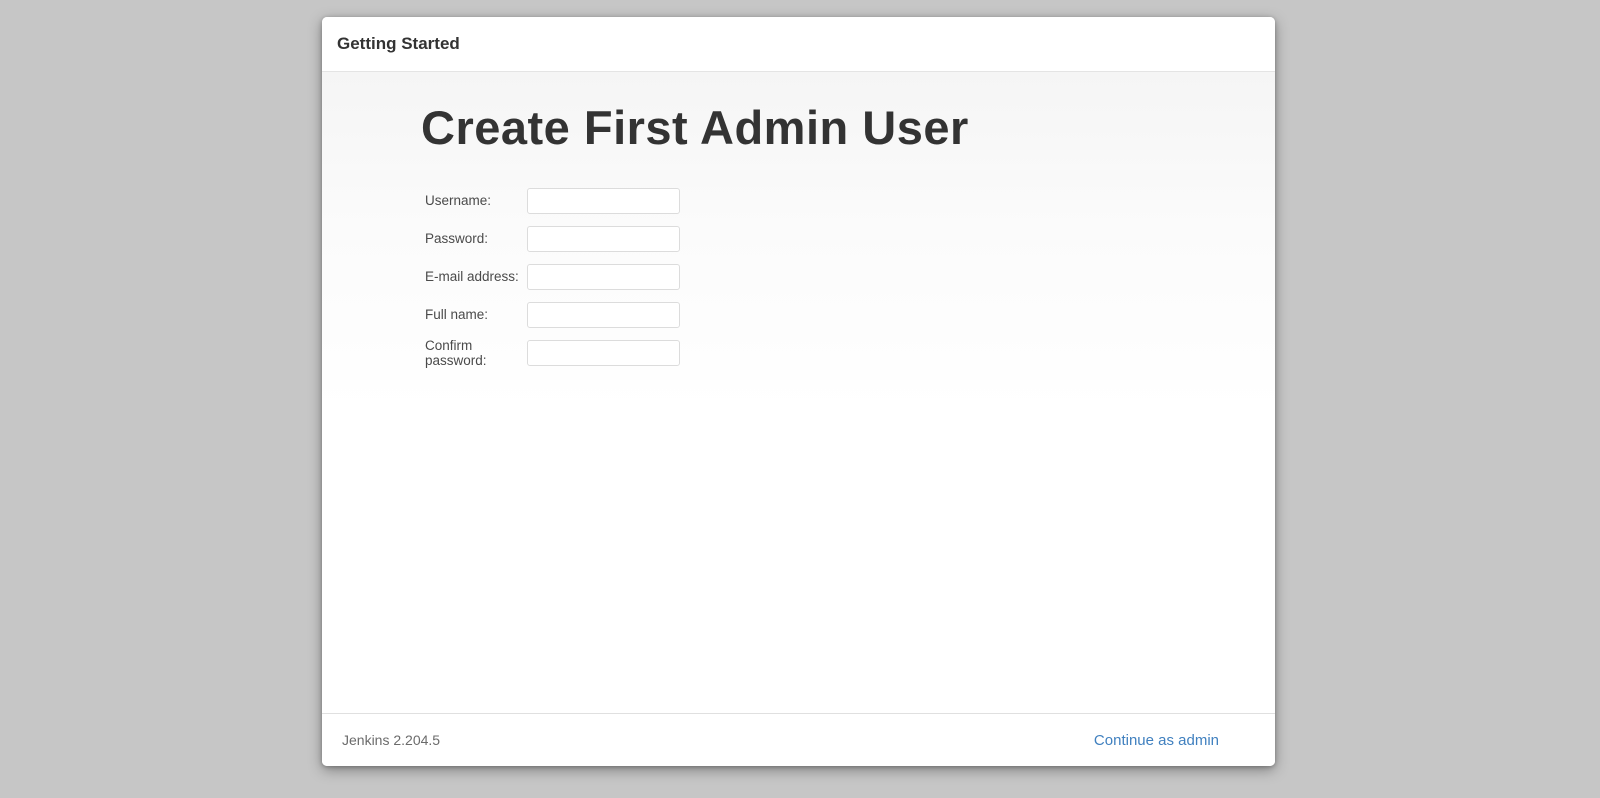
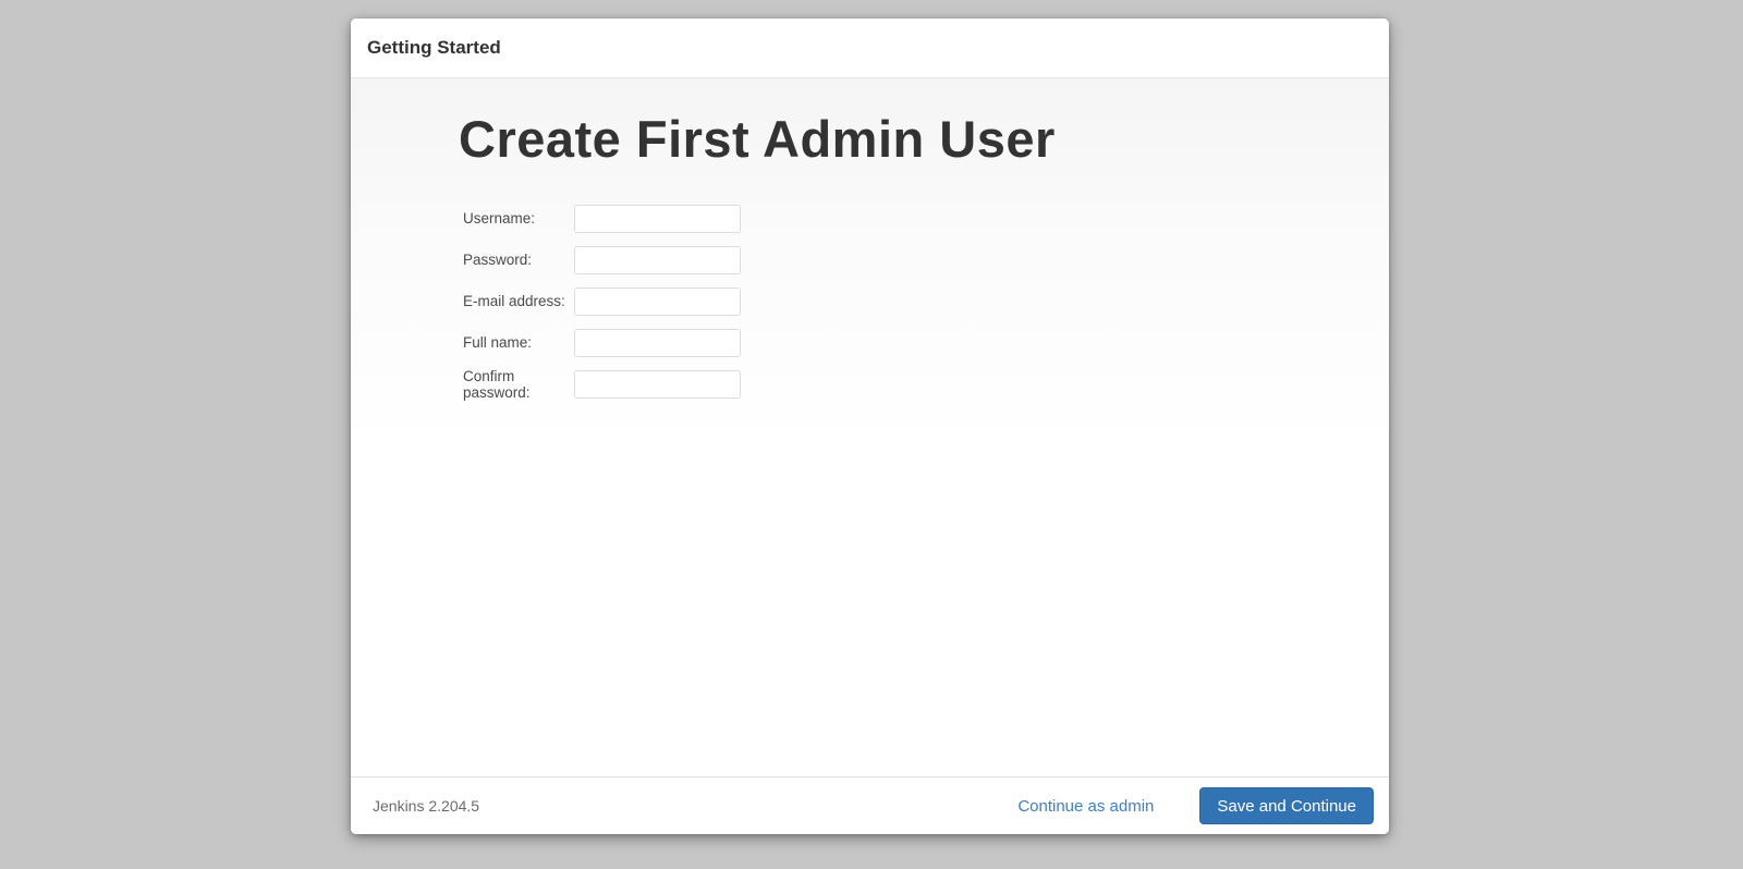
  Getting Started
  Create First Admin User
  Username:
  Password:
  E-mail address:
  Full name:
  Confirm password:
  Jenkins 2.204.5
  Continue as admin
+ Save and Continue
